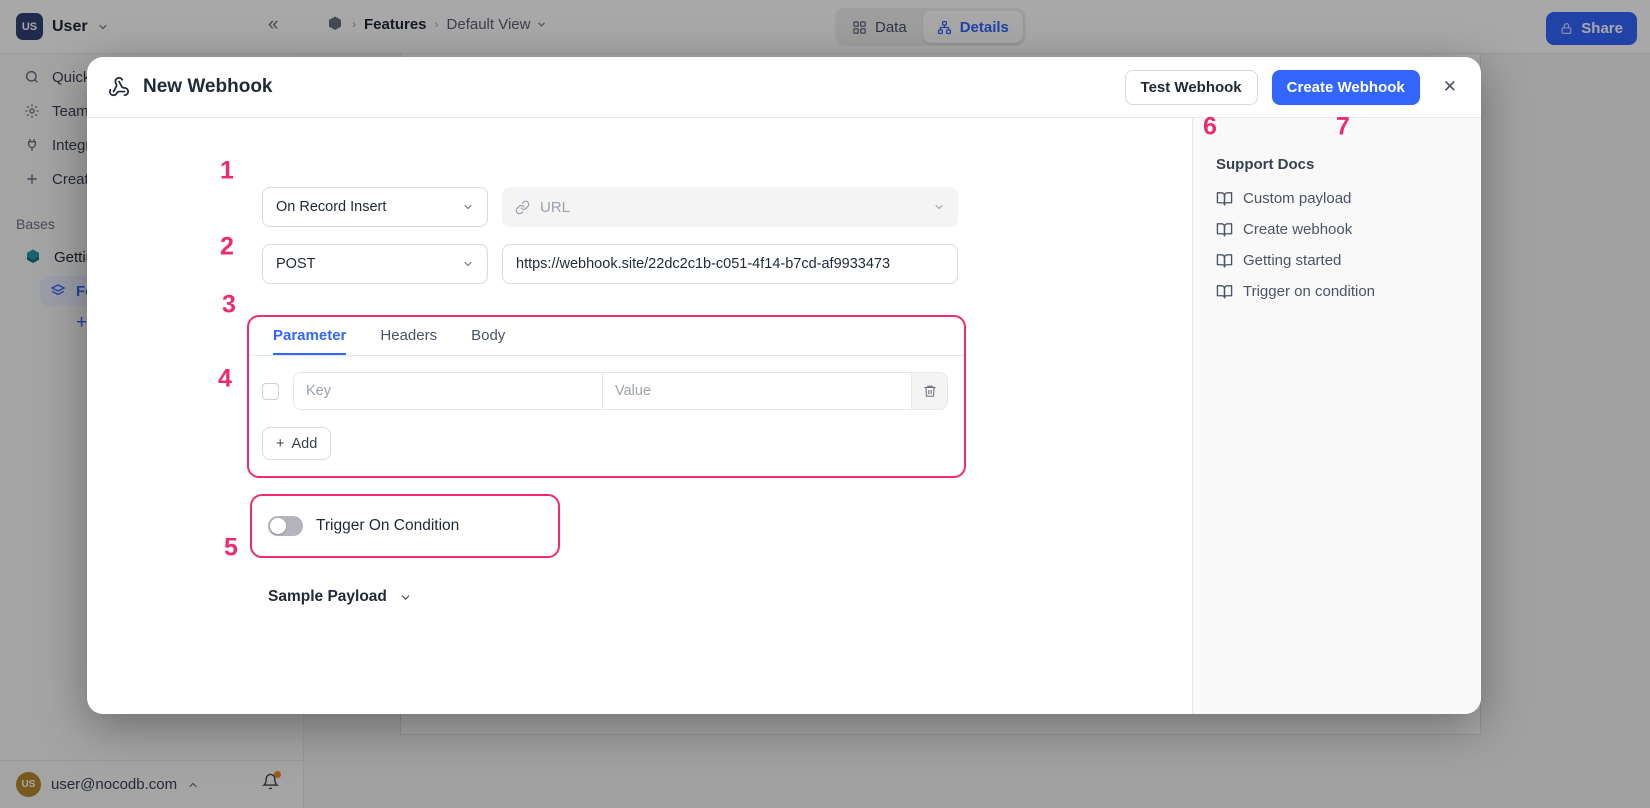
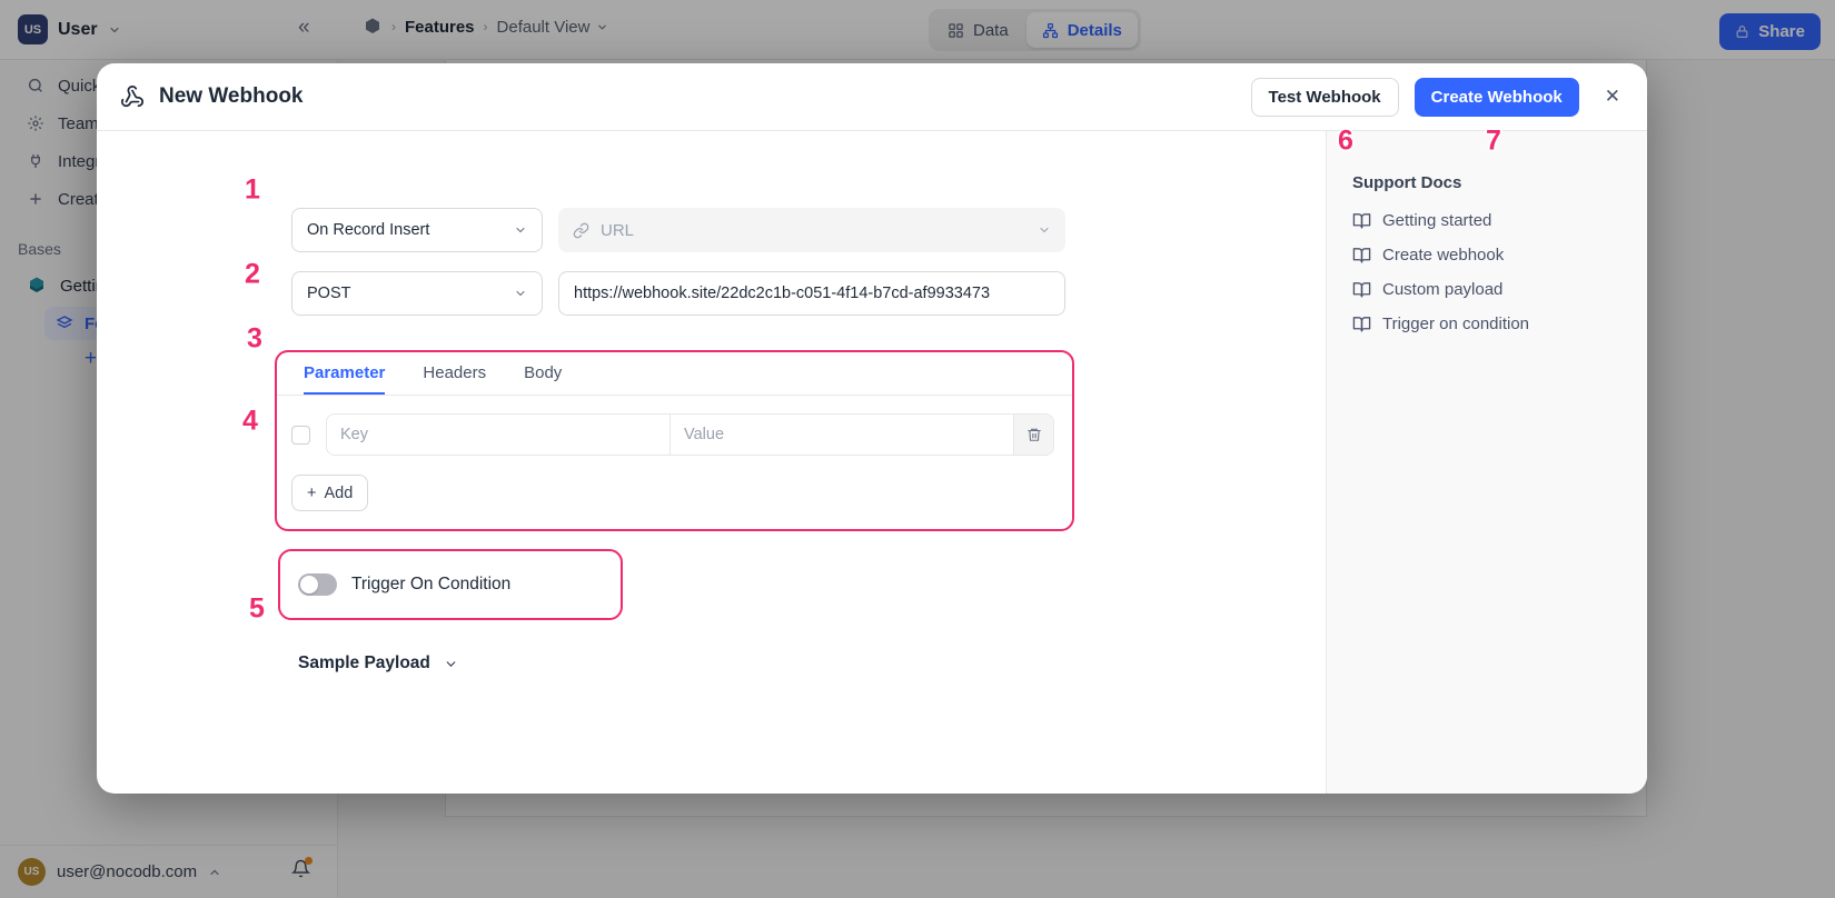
  US
  User
  «
  ›
  Features
  ›
  Default View
  Data
  Details
  Share
  Quic
  Team
  Integ
  Bases
  Getti
  +
  US
  user@nocodb.com
  New Webhook
  Test Webhook
  Create Webhook
  ✕
  On Record Insert
  URL
  POST
  https://webhook.site/22dc2c1b-c051-4f14-b7cd-af9933473
  Parameter
  Headers
  Body
  Key
  Value
  +
  Add
  Trigger On Condition
  Sample Payload
  Support Docs
- Custom payload
+ Getting started
  Create webhook
- Getting started
+ Custom payload
  Trigger on condition
  1
  2
  3
  4
  5
  6
  7
